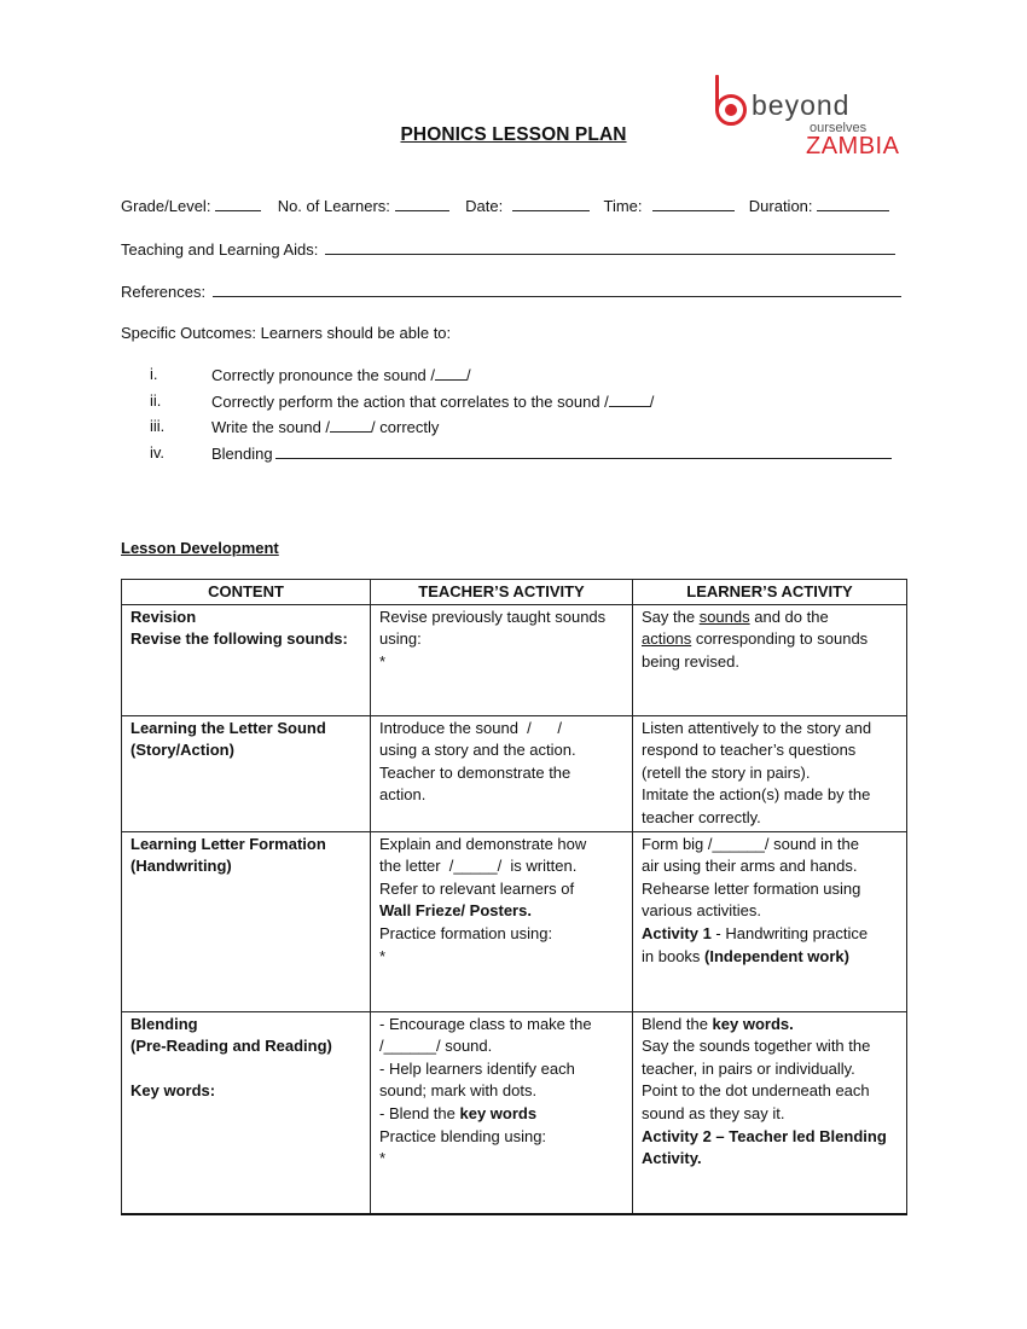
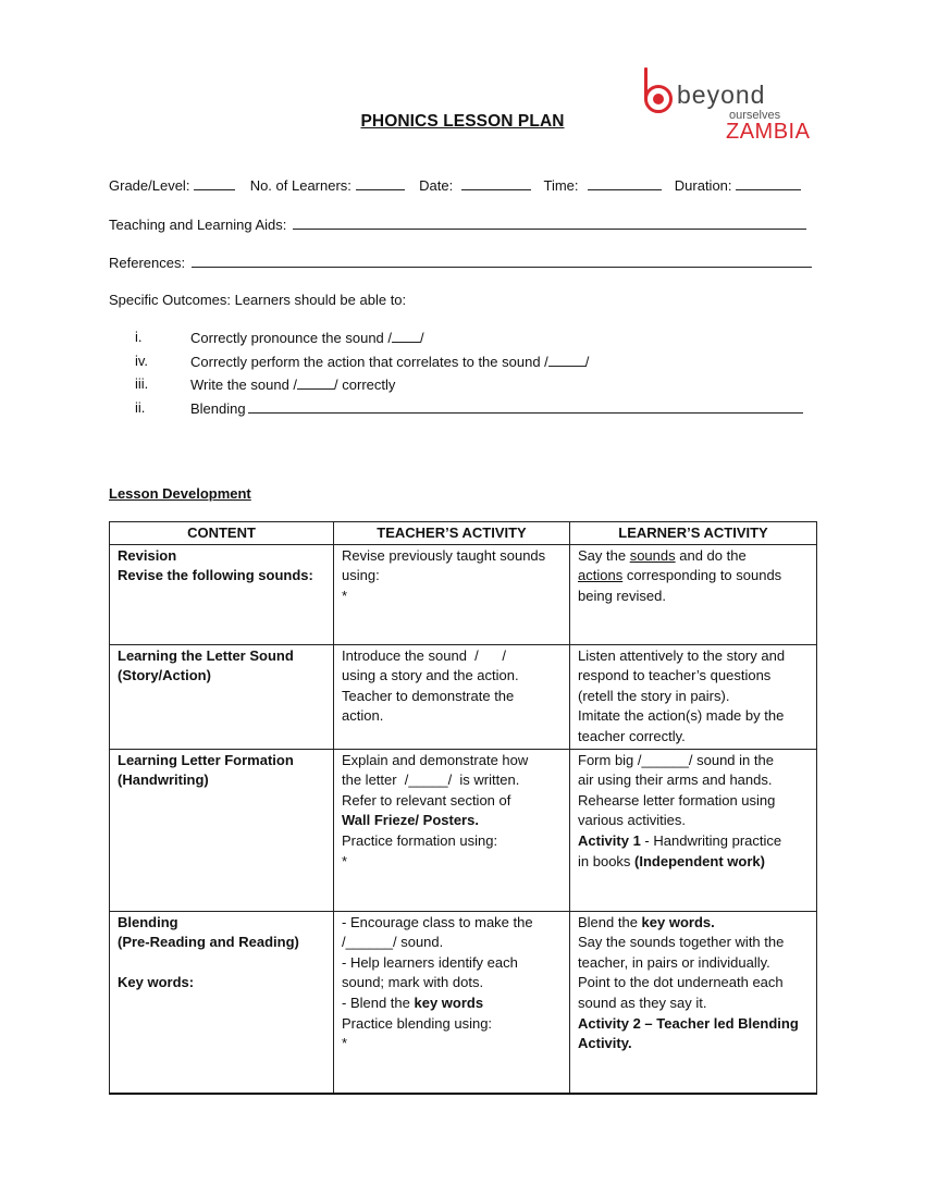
  PHONICS LESSON PLAN
  beyond
  ourselves
  ZAMBIA
  Grade/Level: No. of Learners: Date: Time: Duration:
  Teaching and Learning Aids:
  References:
  Specific Outcomes: Learners should be able to:
  i.
  Correctly pronounce the sound / /
- ii.
+ iv.
  Correctly perform the action that correlates to the sound / /
  iii.
  Write the sound / / correctly
- iv.
+ ii.
  Blending
  Lesson Development
  CONTENT	TEACHER’S ACTIVITY	LEARNER’S ACTIVITY
  Revision Revise the following sounds:	Revise previously taught sounds using: *	Say the sounds and do the actions corresponding to sounds being revised.
  Learning the Letter Sound (Story/Action)	Introduce the sound / / using a story and the action. Teacher to demonstrate the action.	Listen attentively to the story and respond to teacher’s questions (retell the story in pairs). Imitate the action(s) made by the teacher correctly.
- Learning Letter Formation (Handwriting)	Explain and demonstrate how the letter /_____/ is written. Refer to relevant learners of Wall Frieze/ Posters. Practice formation using: *	Form big /______/ sound in the air using their arms and hands. Rehearse letter formation using various activities. Activity 1 - Handwriting practice in books (Independent work)
+ Learning Letter Formation (Handwriting)	Explain and demonstrate how the letter /_____/ is written. Refer to relevant section of Wall Frieze/ Posters. Practice formation using: *	Form big /______/ sound in the air using their arms and hands. Rehearse letter formation using various activities. Activity 1 - Handwriting practice in books (Independent work)
  Blending (Pre-Reading and Reading) Key words:	- Encourage class to make the /______/ sound. - Help learners identify each sound; mark with dots. - Blend the key words Practice blending using: *	Blend the key words. Say the sounds together with the teacher, in pairs or individually. Point to the dot underneath each sound as they say it. Activity 2 – Teacher led Blending Activity.
